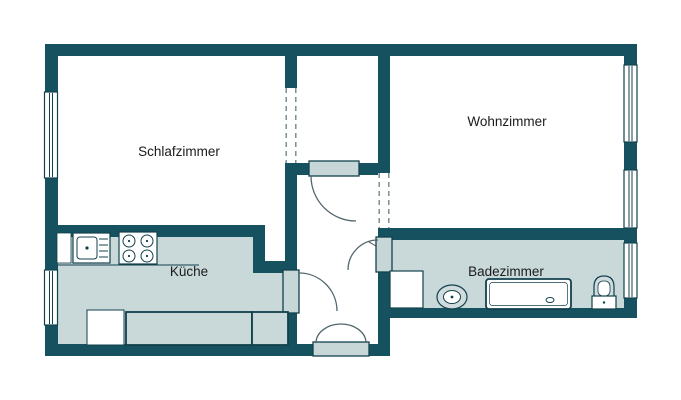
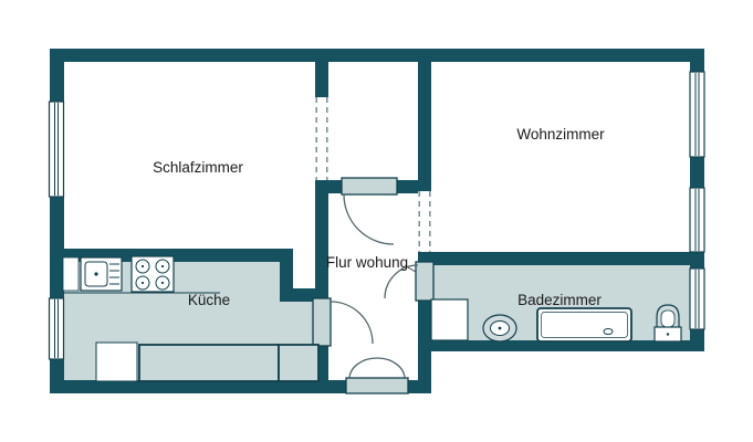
  Schlafzimmer
  Wohnzimmer
  Küche
+ Flur wohung
  Badezimmer
